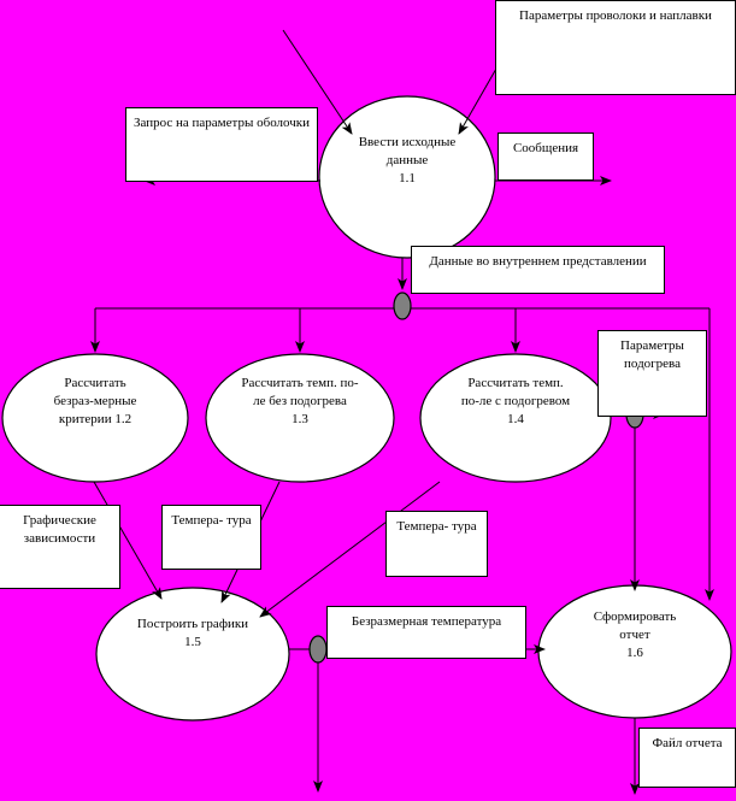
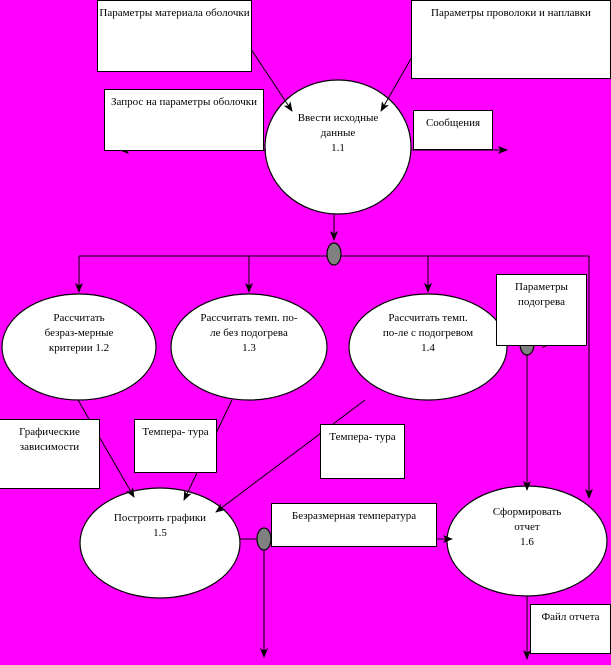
+ Параметры материала оболочки
  Параметры проволоки и наплавки
  Запрос на параметры оболочки
  Сообщения
- Данные во внутреннем представлении
  Параметры подогрева
  Графические зависимости
  Темпера- тура
  Темпера- тура
  Безразмерная температура
  Файл отчета
  Ввести исходные
  данные
  1.1
  Рассчитать
  безраз-мерные
  критерии 1.2
  Рассчитать темп. по-
  ле без подогрева
  1.3
  Рассчитать темп.
  по-ле с подогревом
  1.4
  Построить графики
  1.5
  Сформировать
  отчет
  1.6
